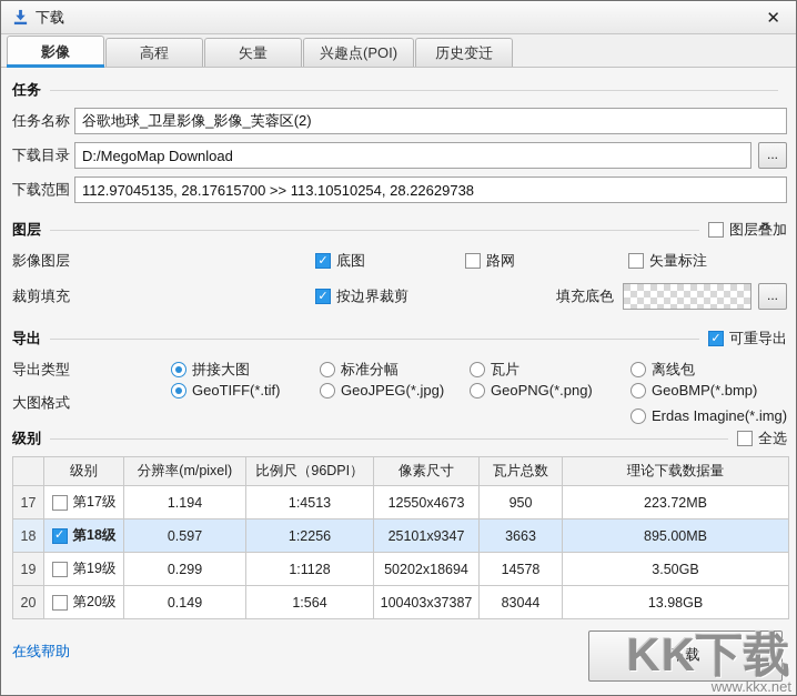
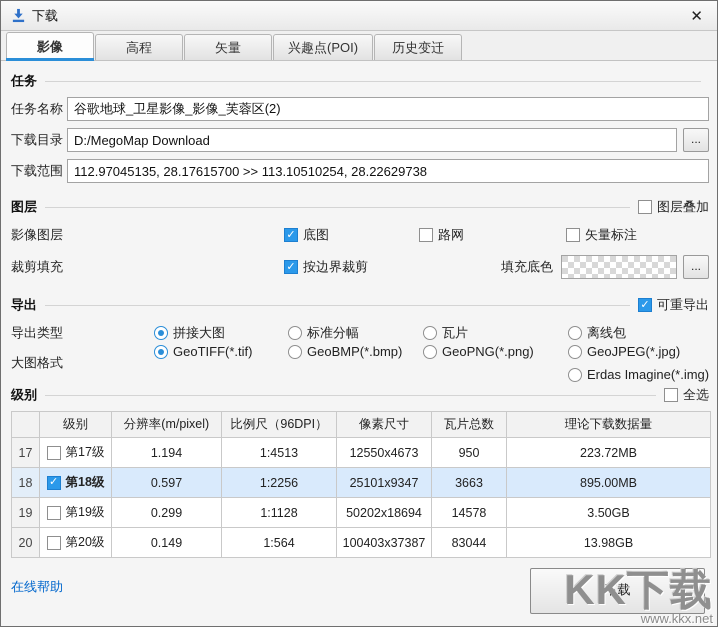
  下载
  ✕
  影像
  高程
  矢量
  兴趣点(POI)
  历史变迁
  任务
  任务名称
  谷歌地球_卫星影像_影像_芙蓉区(2)
  下载目录
  D:/MegoMap Download
  ...
  下载范围
  112.97045135, 28.17615700 >> 113.10510254, 28.22629738
  图层
  图层叠加
  影像图层
  ✓
  底图
  路网
  矢量标注
  裁剪填充
  ✓
  按边界裁剪
  填充底色
  ...
  导出
  ✓
  可重导出
  导出类型
  拼接大图
  标准分幅
  瓦片
  离线包
  大图格式
  GeoTIFF(*.tif)
- GeoJPEG(*.jpg)
+ GeoBMP(*.bmp)
  GeoPNG(*.png)
- GeoBMP(*.bmp)
+ GeoJPEG(*.jpg)
  Erdas Imagine(*.img)
  级别
  全选
  	级别	分辨率(m/pixel)	比例尺（96DPI）	像素尺寸	瓦片总数	理论下载数据量
  17	第17级	1.194	1:4513	12550x4673	950	223.72MB
  18	✓ 第18级	0.597	1:2256	25101x9347	3663	895.00MB
  19	第19级	0.299	1:1128	50202x18694	14578	3.50GB
  20	第20级	0.149	1:564	100403x37387	83044	13.98GB
  在线帮助
  下载
  KK下载
  www.kkx.net
